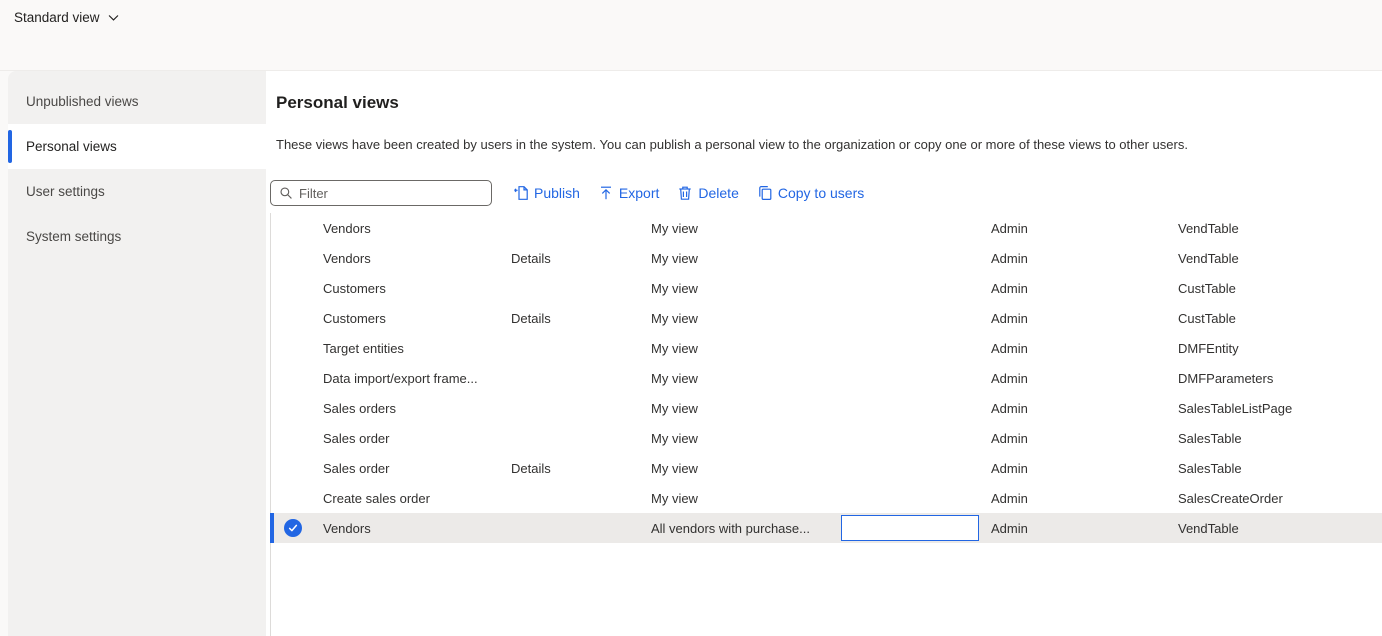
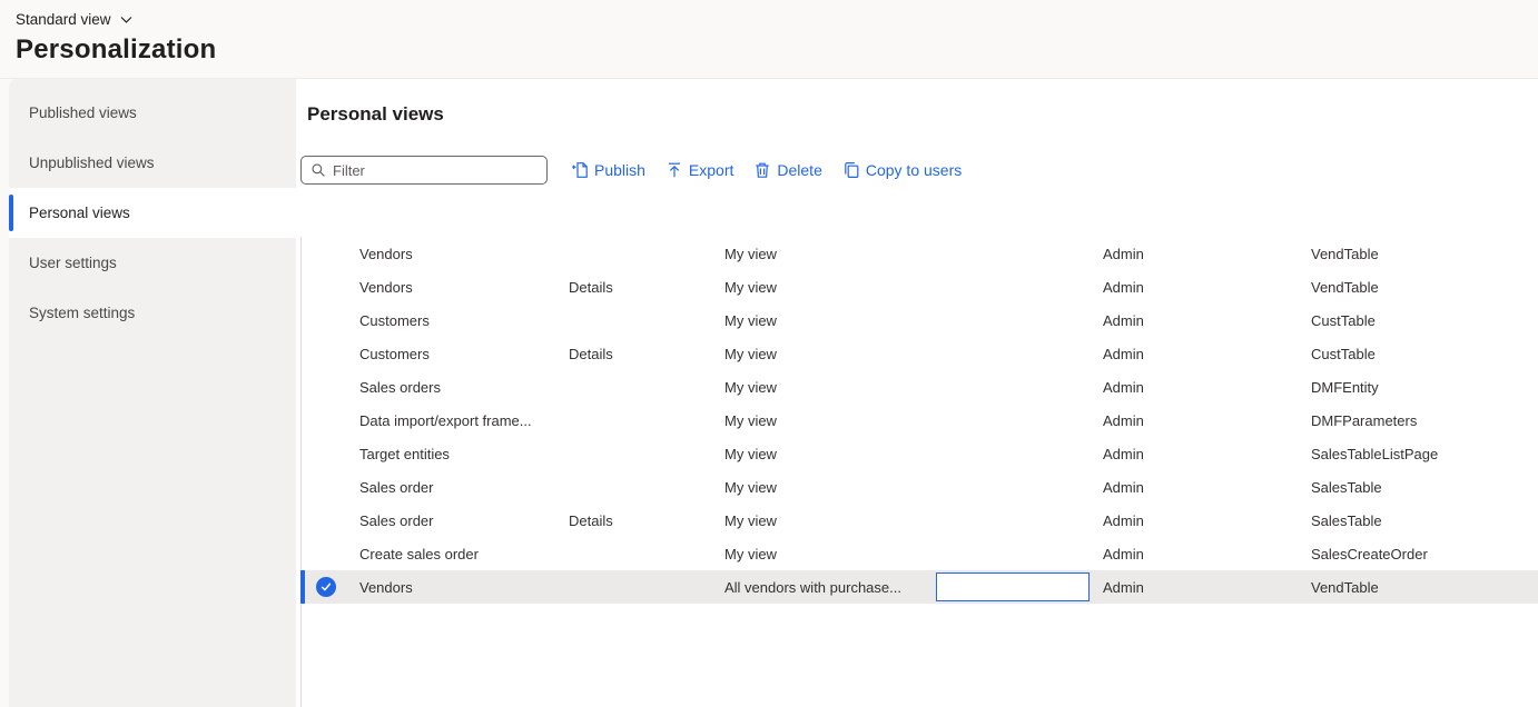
  Standard view
+ Personalization
+ Published views
  Unpublished views
  Personal views
  User settings
  System settings
  Personal views
- These views have been created by users in the system. You can publish a personal view to the organization or copy one or more of these views to other users.
  Filter
  Publish
  Export
  Delete
  Copy to users
  Vendors
  My view
  Admin
  VendTable
  Vendors
  Details
  My view
  Admin
  VendTable
  Customers
  My view
  Admin
  CustTable
  Customers
  Details
  My view
  Admin
  CustTable
- Target entities
+ Sales orders
  My view
  Admin
  DMFEntity
  Data import/export frame...
  My view
  Admin
  DMFParameters
- Sales orders
+ Target entities
  My view
  Admin
  SalesTableListPage
  Sales order
  My view
  Admin
  SalesTable
  Sales order
  Details
  My view
  Admin
  SalesTable
  Create sales order
  My view
  Admin
  SalesCreateOrder
  Vendors
  All vendors with purchase...
  Admin
  VendTable
